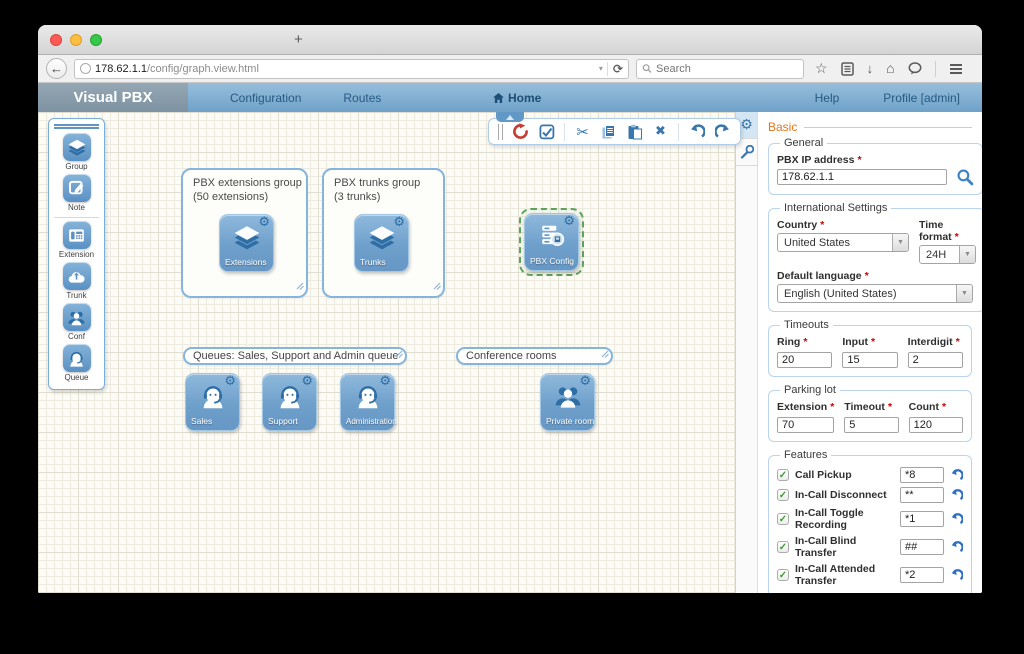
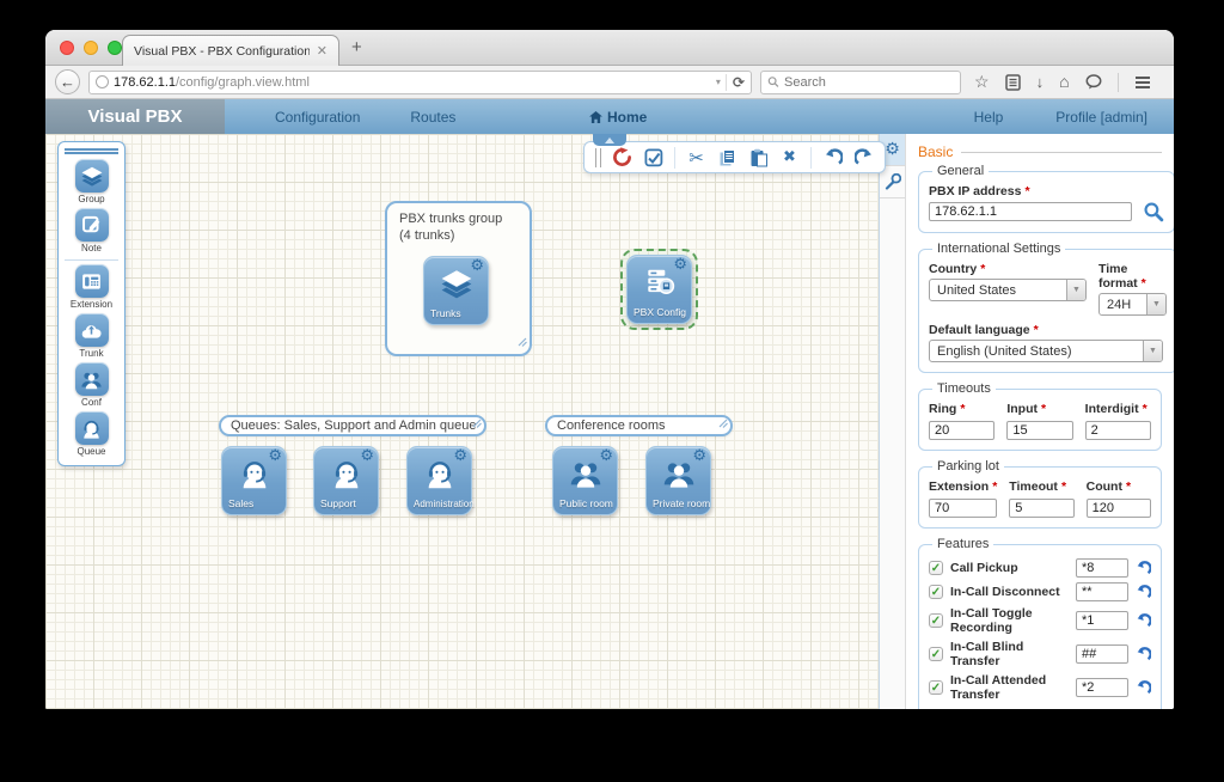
+ Visual PBX - PBX Configuration
  178.62.1.1/config/graph.view.html
  Search
  Visual PBX
  Configuration
  Routes
  Home
  Help
  Profile [admin]
  Group
  Note
  Extension
  Trunk
  Conf
  Queue
- PBX extensions group
- (50 extensions)
- Extensions
  PBX trunks group
- (3 trunks)
+ (4 trunks)
  Trunks
  PBX Config
  Queues: Sales, Support and Admin queue
  Sales
  Support
  Administration
  Conference rooms
+ Public room
  Private room
  Basic
  General
  PBX IP address
  178.62.1.1
  International Settings
  Country
  United States
  Time format
  24H
  Default language
  English (United States)
  Timeouts
  Ring
  20
  Input
  15
  Interdigit
  2
  Parking lot
  Extension
  70
  Timeout
  5
  Count
  120
  Features
  Call Pickup
  *8
  In-Call Disconnect
  **
  In-Call Toggle Recording
  *1
  In-Call Blind Transfer
  ##
  In-Call Attended Transfer
  *2
